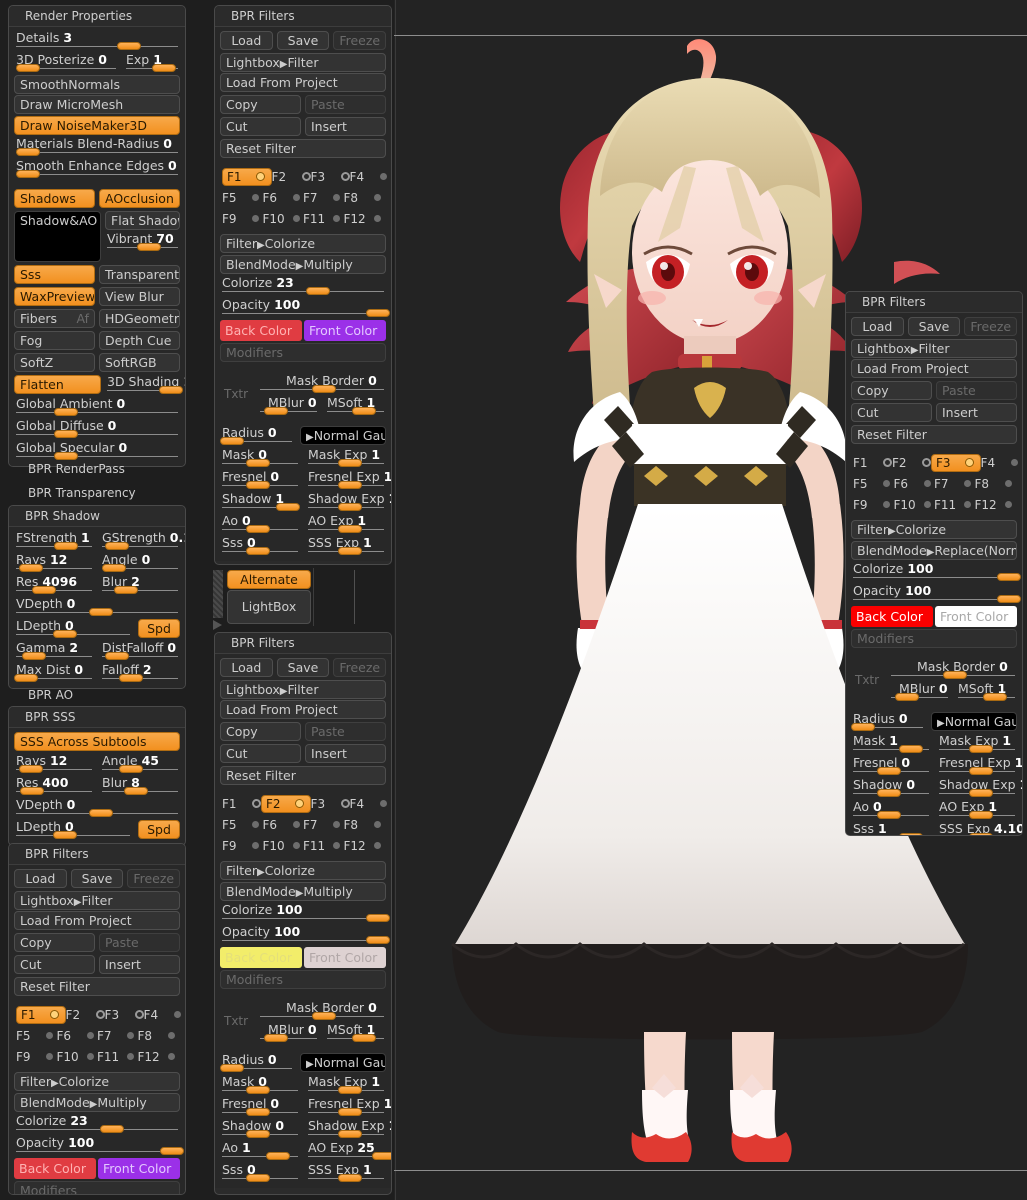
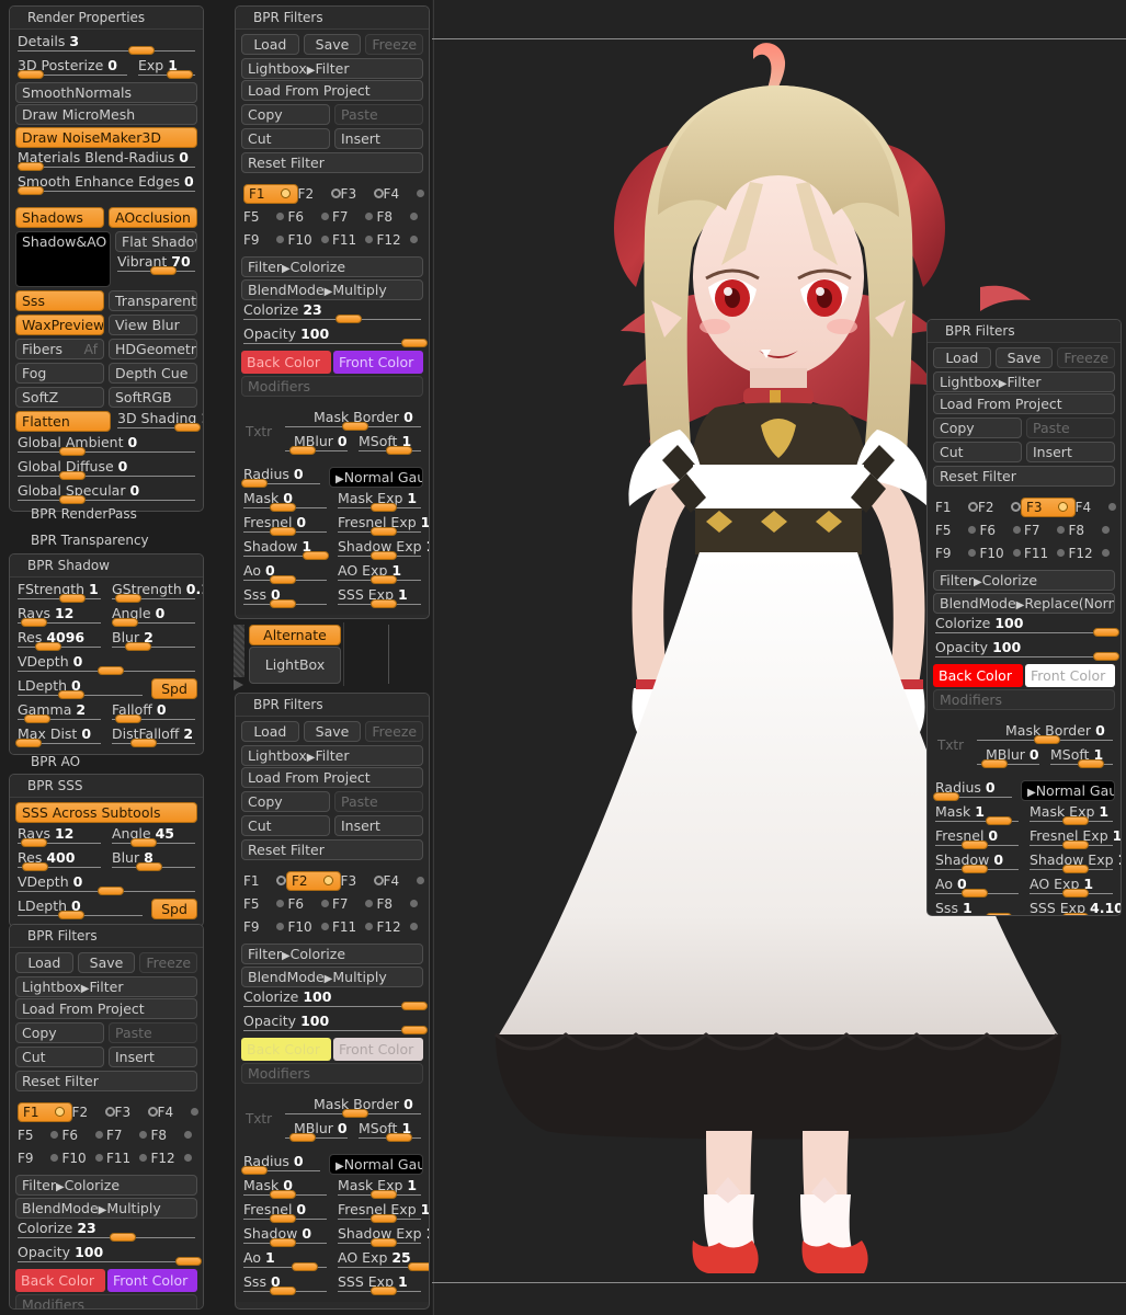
  Render Properties
  Details 3
  3D Posterize 0
  Exp 1
  SmoothNormals
  Draw MicroMesh
  Draw NoiseMaker3D
  Materials Blend-Radius 0
  Smooth Enhance Edges 0
  Shadows
  AOcclusion
  Shadow&AO
  Flat Shado
  Vibrant 70
  Sss
  Transparent
  WaxPreview
  View Blur
  Fibers
  Af
  HDGeometr
  Fog
  Depth Cue
  SoftZ
  SoftRGB
  Flatten
  3D Shading
  Global Ambient 0
  Global Diffuse 0
  Global Specular 0
  BPR RenderPass
  BPR Transparency
  BPR Shadow
  FStrength 1
  GStrength 0.
  Rays 12
  Angle 0
  Res 4096
  Blur 2
  VDepth 0
  LDepth 0
  Spd
  Gamma 2
- DistFalloff 0
+ Falloff 0
  Max Dist 0
- Falloff 2
+ DistFalloff 2
  BPR AO
  BPR SSS
  SSS Across Subtools
  Rays 12
  Angle 45
  Res 400
  Blur 8
  VDepth 0
  LDepth 0
  Spd
  BPR Filters
  Load
  Save
  Freeze
  Lightbox▶Filter
  Load From Project
  Copy
  Paste
  Cut
  Insert
  Reset Filter
  F1
  F2
  F3
  F4
  F5
  F6
  F7
  F8
  F9
  F10
  F11
  F12
  Filter▶Colorize
  BlendMode▶Multiply
  Colorize 23
  Opacity 100
  Back Color
  Front Color
  Modifiers
  BPR Filters
  Load
  Save
  Freeze
  Lightbox▶Filter
  Load From Project
  Copy
  Paste
  Cut
  Insert
  Reset Filter
  F1
  F2
  F3
  F4
  F5
  F6
  F7
  F8
  F9
  F10
  F11
  F12
  Filter▶Colorize
  BlendMode▶Multiply
  Colorize 23
  Opacity 100
  Back Color
  Front Color
  Modifiers
  Txtr
  Mask Border 0
  MBlur 0
  MSoft 1
  Radius 0
  ▶Normal Gau
  Mask 0
  Mask Exp 1
  Fresnel 0
  Fresnel Exp 1
  Shadow 1
  Shadow Exp
  Ao 0
  AO Exp 1
  Sss 0
  SSS Exp 1
  Alternate
  LightBox
  BPR Filters
  Load
  Save
  Freeze
  Lightbox▶Filter
  Load From Project
  Copy
  Paste
  Cut
  Insert
  Reset Filter
  F1
  F2
  F3
  F4
  F5
  F6
  F7
  F8
  F9
  F10
  F11
  F12
  Filter▶Colorize
  BlendMode▶Multiply
  Colorize 100
  Opacity 100
  Front Color
  Modifiers
  Txtr
  Mask Border 0
  MBlur 0
  MSoft 1
  Radius 0
  ▶Normal Gau
  Mask 0
  Mask Exp 1
  Fresnel 0
  Fresnel Exp 1
  Shadow 0
  Shadow Exp
  Ao 1
  AO Exp 25
  Sss 0
  SSS Exp 1
  BPR Filters
  Load
  Save
  Freeze
  Lightbox▶Filter
  Load From Project
  Copy
  Paste
  Cut
  Insert
  Reset Filter
  F1
  F2
  F3
  F4
  F5
  F6
  F7
  F8
  F9
  F10
  F11
  F12
  Filter▶Colorize
  BlendMode▶Replace(Nor
  Colorize 100
  Opacity 100
  Back Color
  Front Color
  Modifiers
  Txtr
  Mask Border 0
  MBlur 0
  MSoft 1
  Radius 0
  ▶Normal Gau
  Mask 1
  Mask Exp 1
  Fresnel 0
  Fresnel Exp 1
  Shadow 0
  Shadow Exp
  Ao 0
  AO Exp 1
  Sss 1
  SSS Exp 4.10
